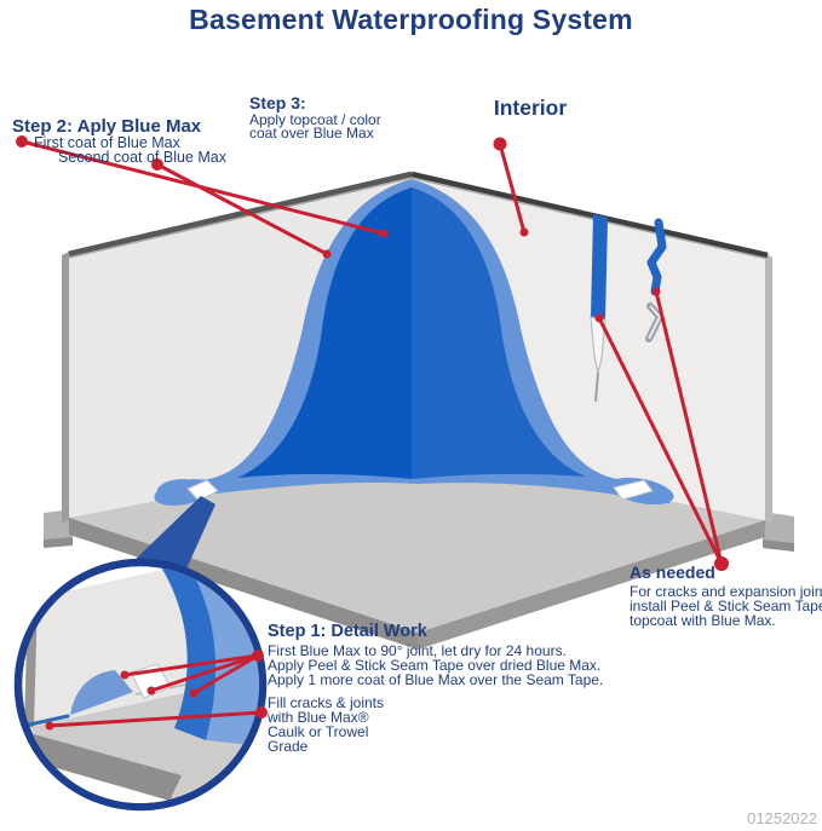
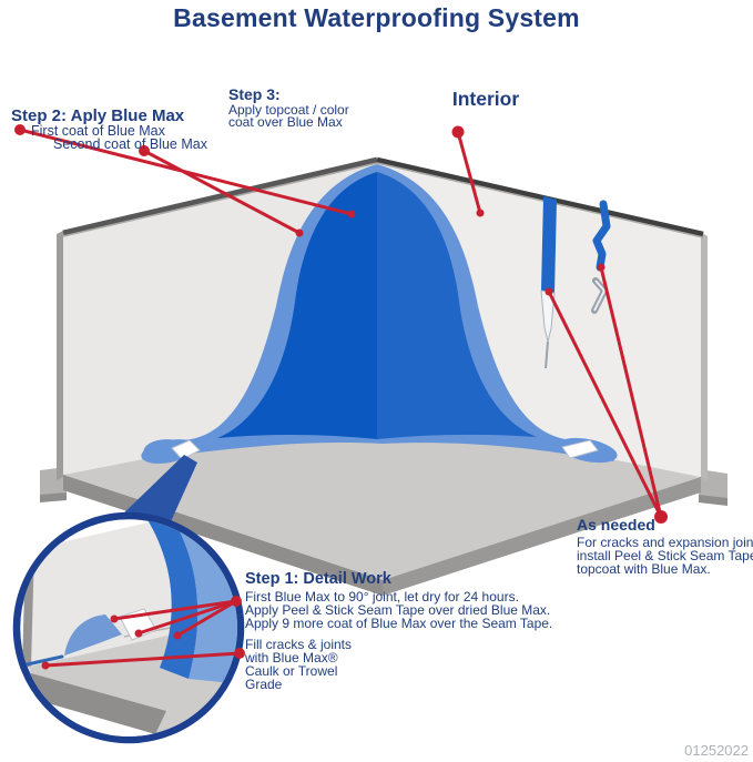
  Basement Waterproofing System
  Step 2: Aply Blue Max
  First coat of Blue Max
  Second coat of Blue Max
  Step 3:
  Apply topcoat / color
  coat over Blue Max
  Interior
  As needed
  For cracks and expansion join
  install Peel & Stick Seam Tap
  topcoat with Blue Max.
  Step 1: Detail Work
  First Blue Max to 90° joint, let dry for 24 hours.
  Apply Peel & Stick Seam Tape over dried Blue Max.
- Apply 1 more coat of Blue Max over the Seam Tape.
+ Apply 9 more coat of Blue Max over the Seam Tape.
  Fill cracks & joints
  with Blue Max®
  Caulk or Trowel
  Grade
  01252022
